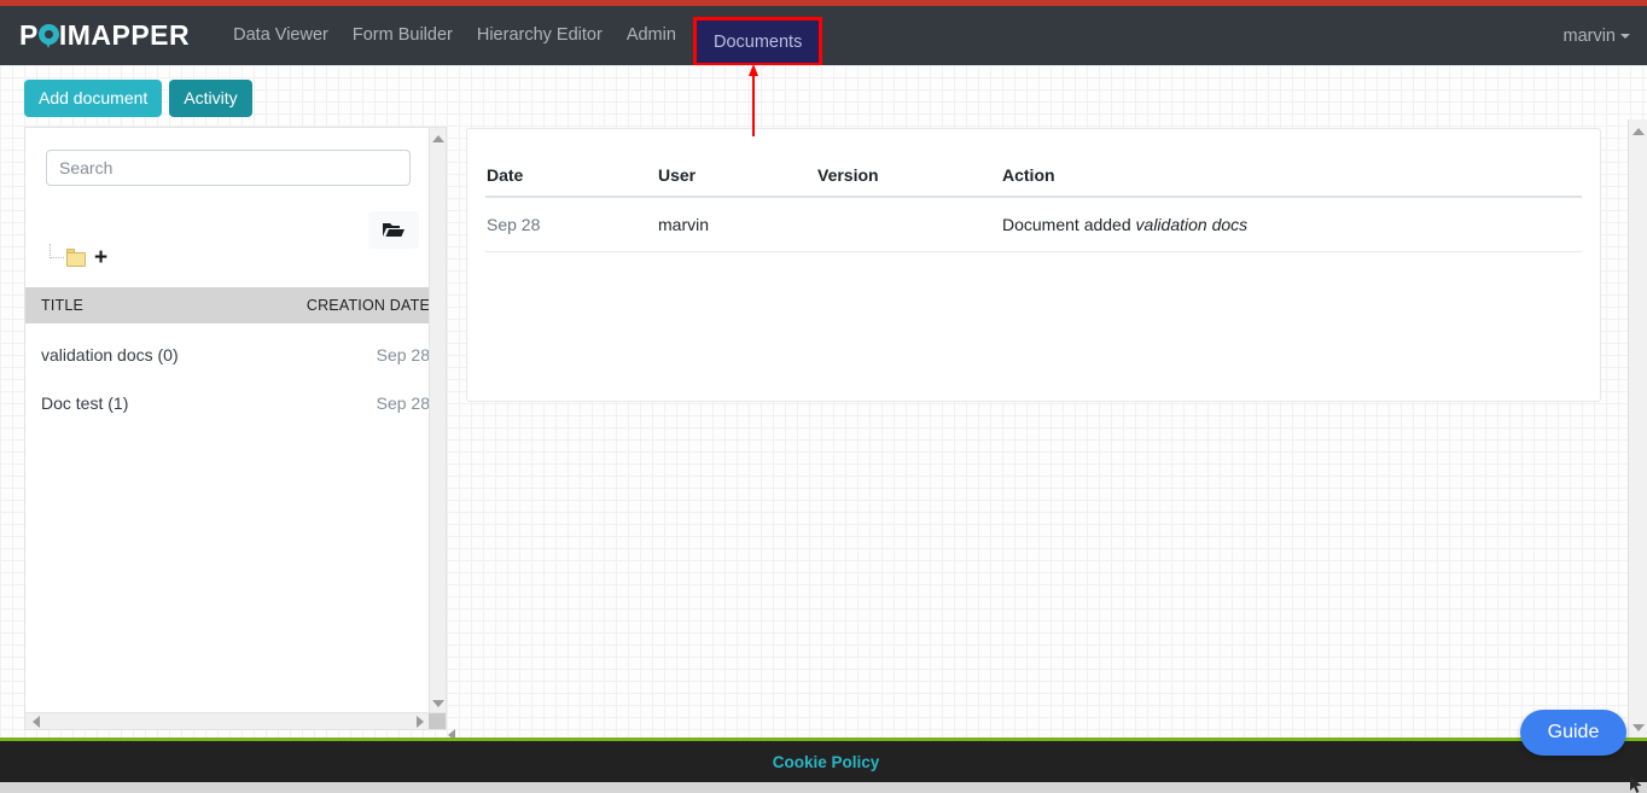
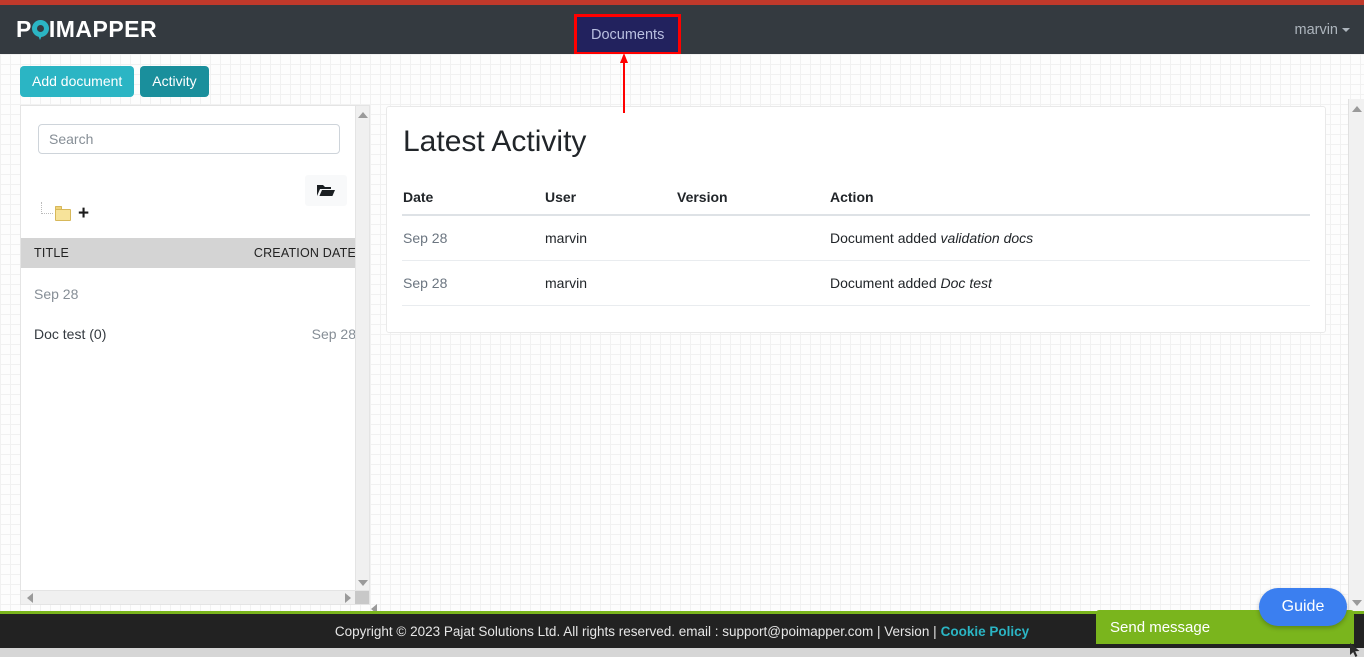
  P
  IMAPPER
- Data Viewer
- Form Builder
- Hierarchy Editor
- Admin
  Documents
  marvin
  Add document
  Activity
  Search
  +
  TITLE
  CREATION DATE
- validation docs (0)
  Sep 28
- Doc test (1)
+ Doc test (0)
  Sep 28
+ Latest Activity
  Date	User	Version	Action
  Sep 28	marvin		Document added validation docs
+ Sep 28	marvin		Document added Doc test
+ Copyright © 2023 Pajat Solutions Ltd. All rights reserved. email : support@poimapper.com | Version |
  Cookie Policy
+ Send message
  Guide
